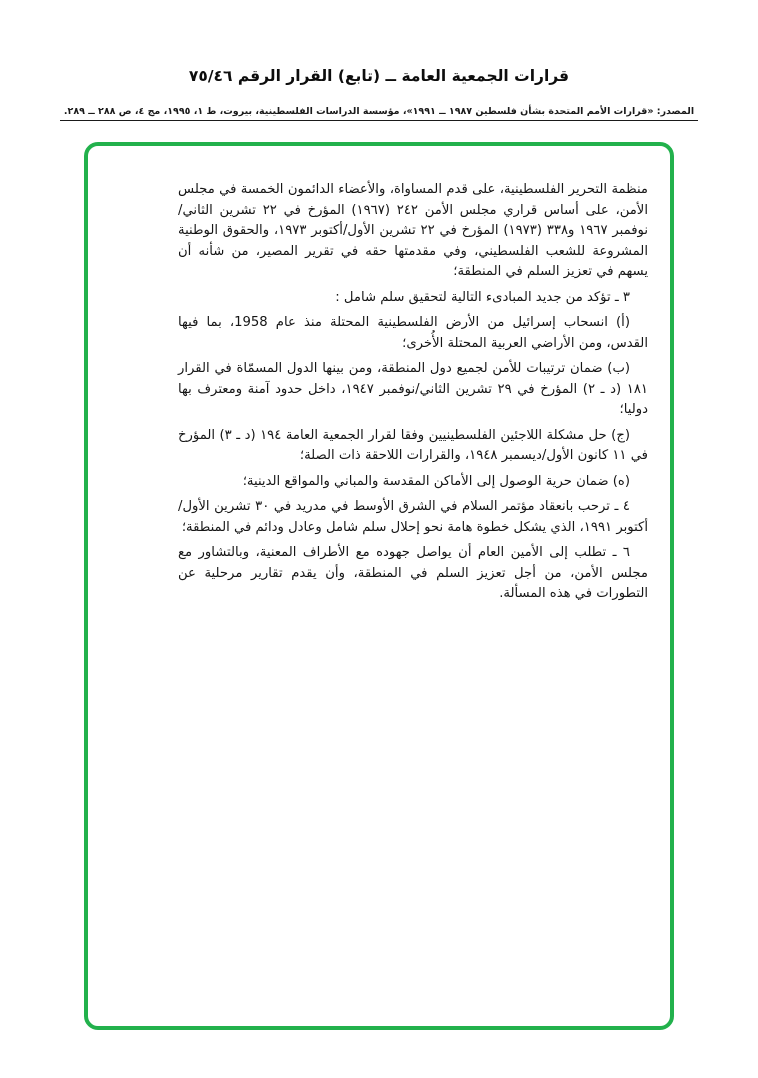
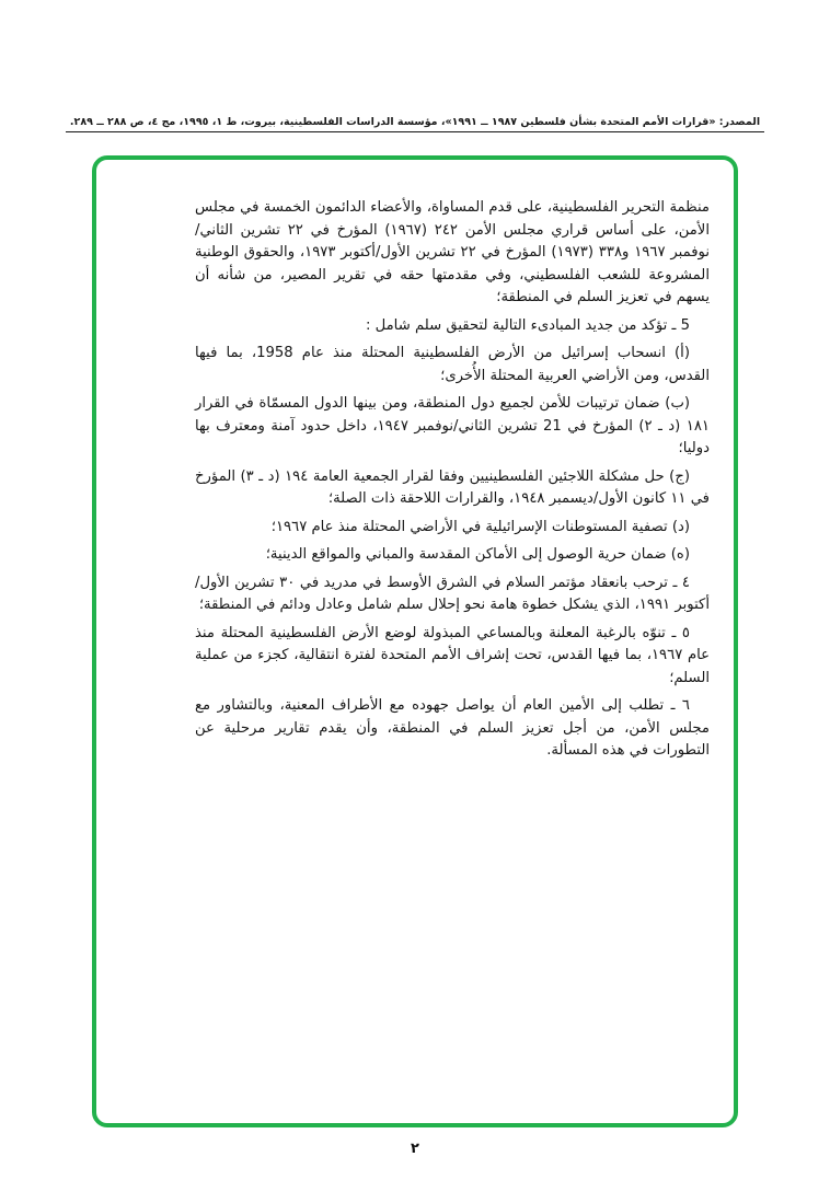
- قرارات الجمعية العامة ــ (تابع) القرار الرقم ٧٥/٤٦
  المصدر: «قرارات الأمم المتحدة بشأن فلسطين ١٩٨٧ ــ ١٩٩١»، مؤسسة الدراسات الفلسطينية، بيروت، ط ١، ١٩٩٥، مج ٤، ص ٢٨٨ ــ ٢٨٩.
  منظمة التحرير الفلسطينية، على قدم المساواة، والأعضاء الدائمون الخمسة في مجلس الأمن، على أساس قراري مجلس الأمن ٢٤٢ (١٩٦٧) المؤرخ في ٢٢ تشرين الثاني/نوفمبر ١٩٦٧ و٣٣٨ (١٩٧٣) المؤرخ في ٢٢ تشرين الأول/أكتوبر ١٩٧٣، والحقوق الوطنية المشروعة للشعب الفلسطيني، وفي مقدمتها حقه في تقرير المصير، من شأنه أن يسهم في تعزيز السلم في المنطقة؛
- ٣ ـ تؤكد من جديد المبادىء التالية لتحقيق سلم شامل :
+ 5 ـ تؤكد من جديد المبادىء التالية لتحقيق سلم شامل :
  (أ) انسحاب إسرائيل من الأرض الفلسطينية المحتلة منذ عام 1958، بما فيها القدس، ومن الأراضي العربية المحتلة الأُخرى؛
- (ب) ضمان ترتيبات للأمن لجميع دول المنطقة، ومن بينها الدول المسمّاة في القرار ١٨١ (د ـ ٢) المؤرخ في ٢٩ تشرين الثاني/نوفمبر ١٩٤٧، داخل حدود آمنة ومعترف بها دوليا؛
+ (ب) ضمان ترتيبات للأمن لجميع دول المنطقة، ومن بينها الدول المسمّاة في القرار ١٨١ (د ـ ٢) المؤرخ في 21 تشرين الثاني/نوفمبر ١٩٤٧، داخل حدود آمنة ومعترف بها دوليا؛
  (ج) حل مشكلة اللاجئين الفلسطينيين وفقا لقرار الجمعية العامة ١٩٤ (د ـ ٣) المؤرخ في ١١ كانون الأول/ديسمبر ١٩٤٨، والقرارات اللاحقة ذات الصلة؛
+ (د) تصفية المستوطنات الإسرائيلية في الأراضي المحتلة منذ عام ١٩٦٧؛
  (ه) ضمان حرية الوصول إلى الأماكن المقدسة والمباني والمواقع الدينية؛
  ٤ ـ ترحب بانعقاد مؤتمر السلام في الشرق الأوسط في مدريد في ٣٠ تشرين الأول/أكتوبر ١٩٩١، الذي يشكل خطوة هامة نحو إحلال سلم شامل وعادل ودائم في المنطقة؛
+ ٥ ـ تنوّه بالرغبة المعلنة وبالمساعي المبذولة لوضع الأرض الفلسطينية المحتلة منذ عام ١٩٦٧، بما فيها القدس، تحت إشراف الأمم المتحدة لفترة انتقالية، كجزء من عملية السلم؛
  ٦ ـ تطلب إلى الأمين العام أن يواصل جهوده مع الأطراف المعنية، وبالتشاور مع مجلس الأمن، من أجل تعزيز السلم في المنطقة، وأن يقدم تقارير مرحلية عن التطورات في هذه المسألة.
+ ٢
